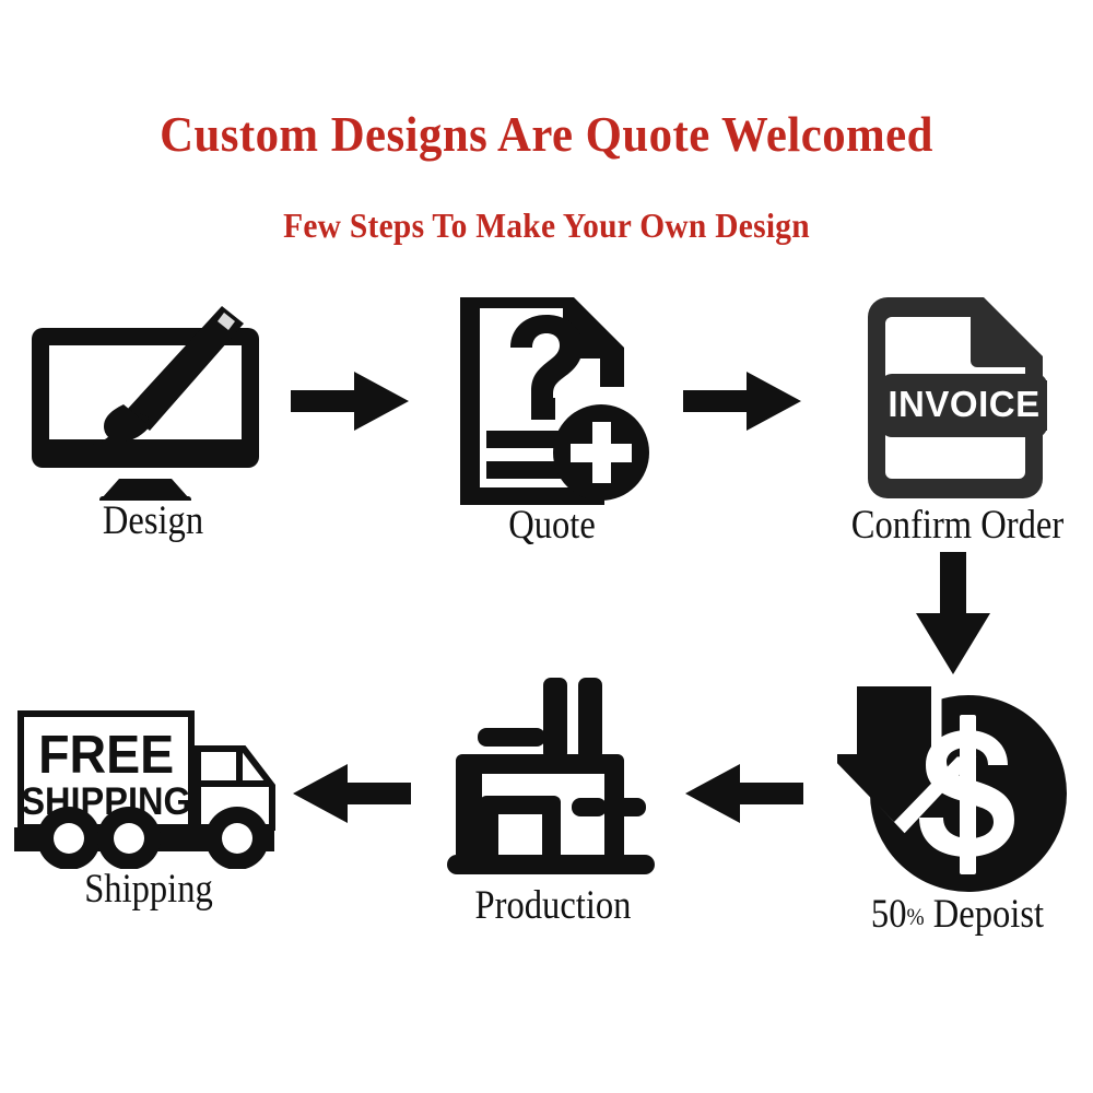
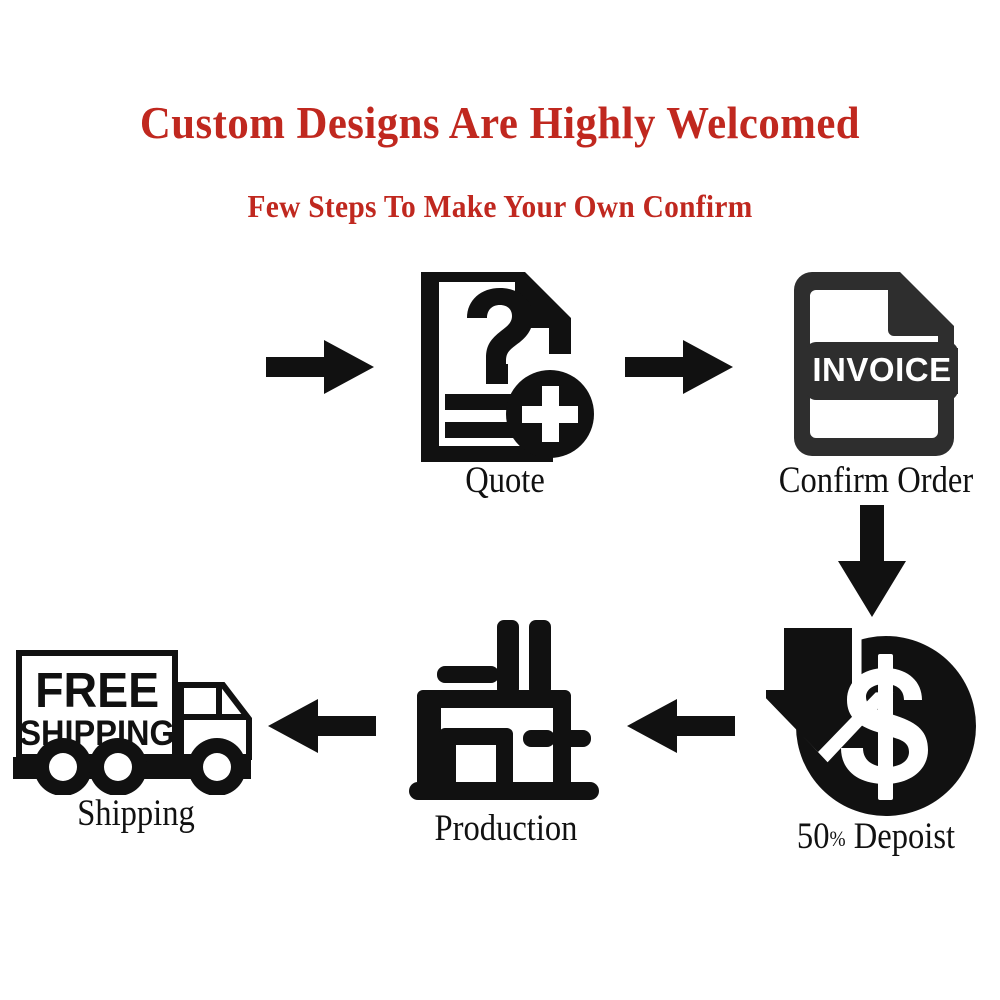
- Custom Designs Are Quote Welcomed
+ Custom Designs Are Highly Welcomed
- Few Steps To Make Your Own Design
+ Few Steps To Make Your Own Confirm
- Design
  Quote
  INVOICE
  Confirm Order
  50% Depoist
  Production
  FREE
  SHIPPING
  Shipping
